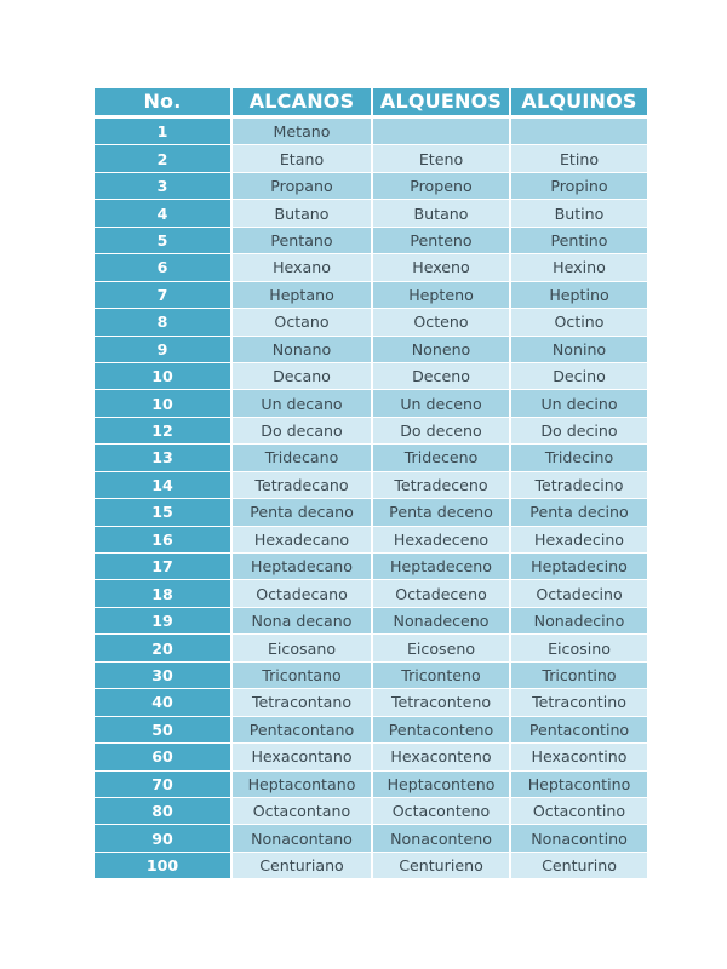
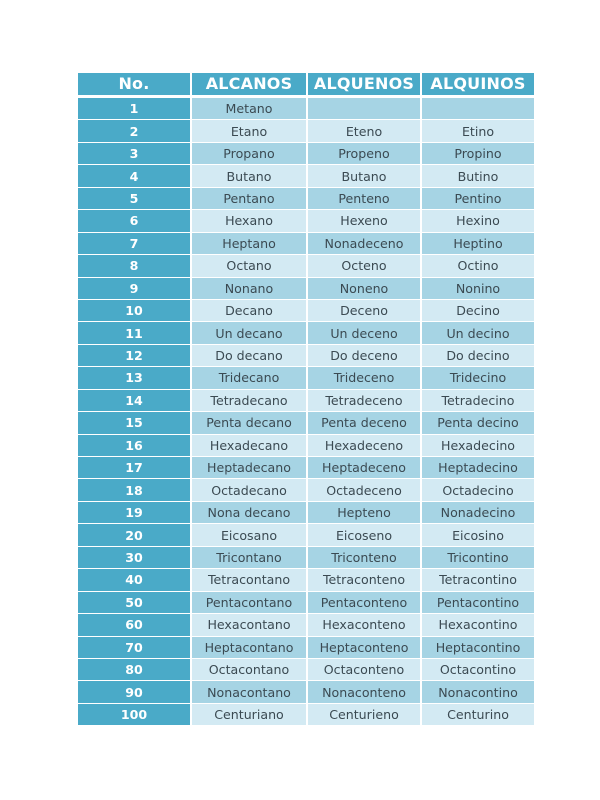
  No.	ALCANOS	ALQUENOS	ALQUINOS
  1	Metano
  2	Etano	Eteno	Etino
  3	Propano	Propeno	Propino
  4	Butano	Butano	Butino
  5	Pentano	Penteno	Pentino
  6	Hexano	Hexeno	Hexino
- 7	Heptano	Hepteno	Heptino
+ 7	Heptano	Nonadeceno	Heptino
  8	Octano	Octeno	Octino
  9	Nonano	Noneno	Nonino
  10	Decano	Deceno	Decino
- 10	Un decano	Un deceno	Un decino
+ 11	Un decano	Un deceno	Un decino
  12	Do decano	Do deceno	Do decino
  13	Tridecano	Trideceno	Tridecino
  14	Tetradecano	Tetradeceno	Tetradecino
  15	Penta decano	Penta deceno	Penta decino
  16	Hexadecano	Hexadeceno	Hexadecino
  17	Heptadecano	Heptadeceno	Heptadecino
  18	Octadecano	Octadeceno	Octadecino
- 19	Nona decano	Nonadeceno	Nonadecino
+ 19	Nona decano	Hepteno	Nonadecino
  20	Eicosano	Eicoseno	Eicosino
  30	Tricontano	Triconteno	Tricontino
  40	Tetracontano	Tetraconteno	Tetracontino
  50	Pentacontano	Pentaconteno	Pentacontino
  60	Hexacontano	Hexaconteno	Hexacontino
  70	Heptacontano	Heptaconteno	Heptacontino
  80	Octacontano	Octaconteno	Octacontino
  90	Nonacontano	Nonaconteno	Nonacontino
  100	Centuriano	Centurieno	Centurino
